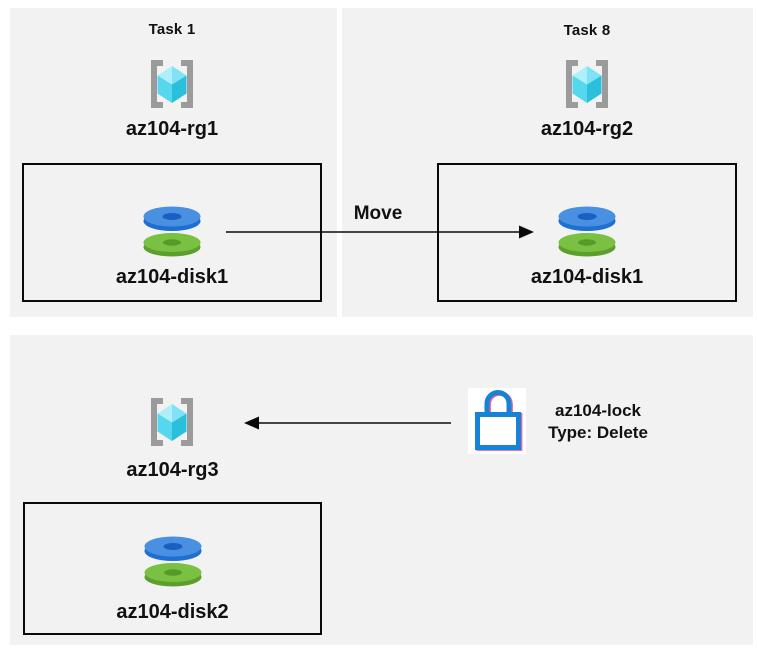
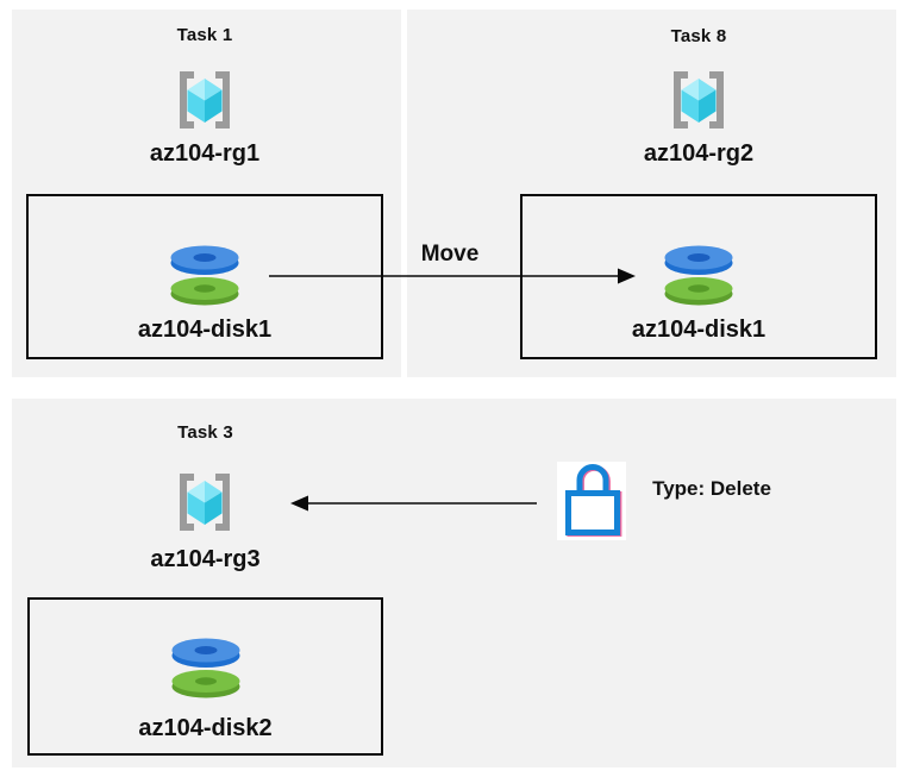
  Task 1
  az104-rg1
  az104-disk1
  Task 8
  az104-rg2
  az104-disk1
+ Task 3
  az104-rg3
  az104-disk2
  Move
- az104-lock
  Type: Delete
